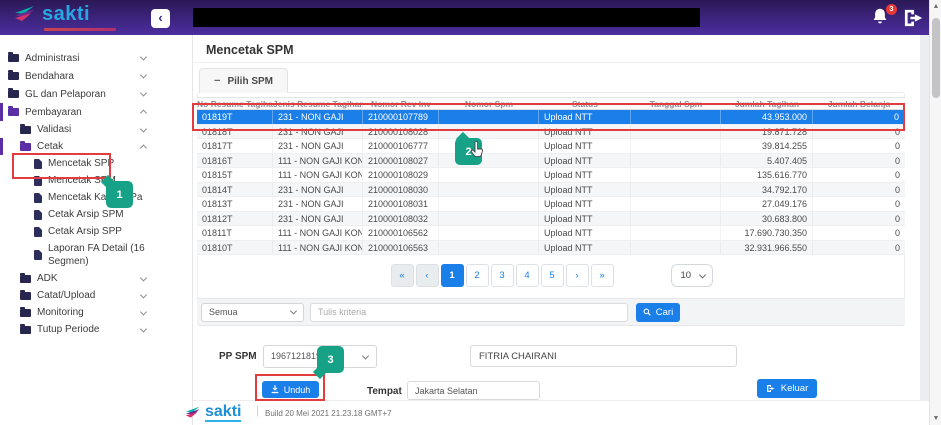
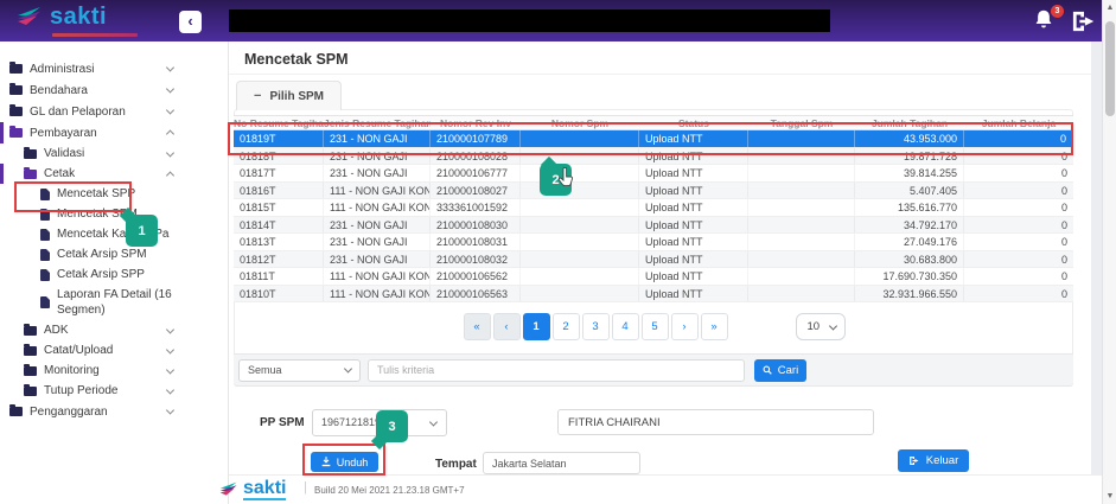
  sakti
  ‹
  Administrasi
  Bendahara
  GL dan Pelaporan
  Pembayaran
  Validasi
  Cetak
  Mencetak SPP
  Mencetak S
  Mencetak Ka Pa
  Cetak Arsip SPM
  Cetak Arsip SPP
  Laporan FA Detail (16 Segmen)
  ADK
  Catat/Upload
  Monitoring
  Tutup Periode
+ Penganggaran
  Mencetak SPM
  −
  Pilih SPM
  No Resume Tagiha
  Jenis Resume Tagihan
  Nomor Rev Inv
  Nomor Spm
  Status
  Tanggal Spm
  Jumlah Tagihan
  Jumlah Belanja
  01819T
  231 - NON GAJI
  210000107789
  Upload NTT
  43.953.000
  0
  01818T
  231 - NON GAJI
  210000108028
  Upload NTT
  19.871.728
  0
  01817T
  231 - NON GAJI
  210000106777
  Upload NTT
  39.814.255
  0
  01816T
  111 - NON GAJI KON
  210000108027
  Upload NTT
  5.407.405
  0
  01815T
  111 - NON GAJI KON
- 210000108029
+ 333361001592
  Upload NTT
  135.616.770
  0
  01814T
  231 - NON GAJI
  210000108030
  Upload NTT
  34.792.170
  0
  01813T
  231 - NON GAJI
  210000108031
  Upload NTT
  27.049.176
  0
  01812T
  231 - NON GAJI
  210000108032
  Upload NTT
  30.683.800
  0
  01811T
  111 - NON GAJI KON
  210000106562
  Upload NTT
  17.690.730.350
  0
  01810T
  111 - NON GAJI KON
  210000106563
  Upload NTT
  32.931.966.550
  0
  «
  ‹
  1
  2
  3
  4
  5
  ›
  »
  10
  Semua
  Tulis kriteria
  Cari
  PP SPM
  FITRIA CHAIRANI
  Unduh
  Tempat
  Jakarta Selatan
  Keluar
  sakti
  |
  Build 20 Mei 2021 21.23.18 GMT+7
  1
  2
  3
